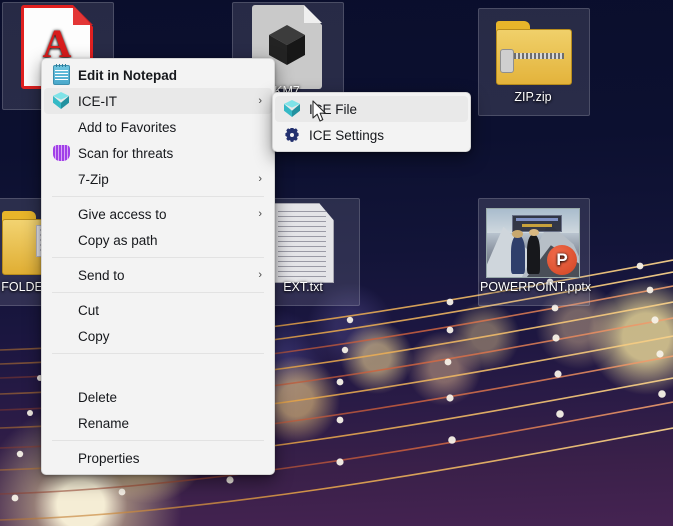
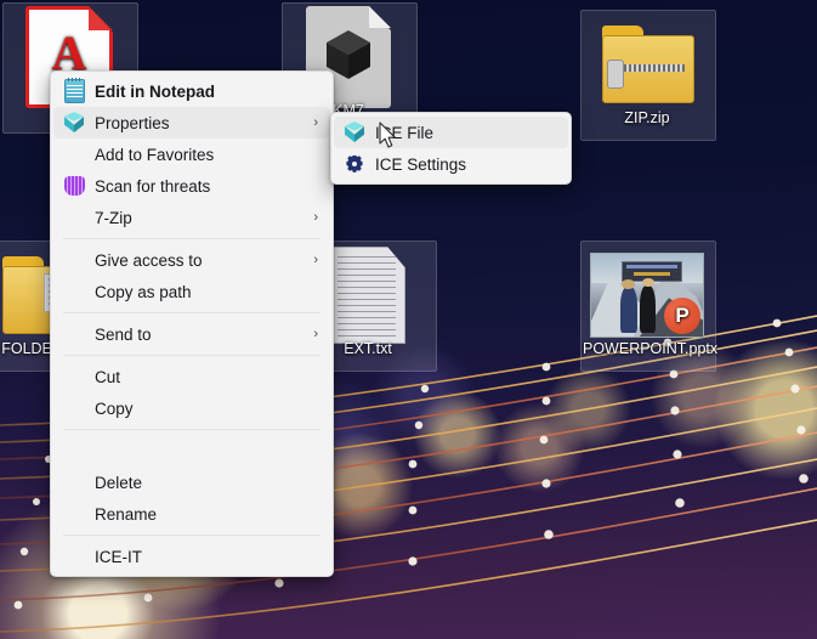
  A
  KM7
  ZIP.zip
  EXT.txt
  P
  POWERPOINT.pptx
  Edit in Notepad
- ICE-IT
+ Properties
  ›
  Add to Favorites
  Scan for threats
  7-Zip
  ›
  Give access to
  ›
  Copy as path
  Send to
  ›
  Cut
  Copy
  Delete
  Rename
- Properties
+ ICE-IT
  IE File
  ICE Settings
